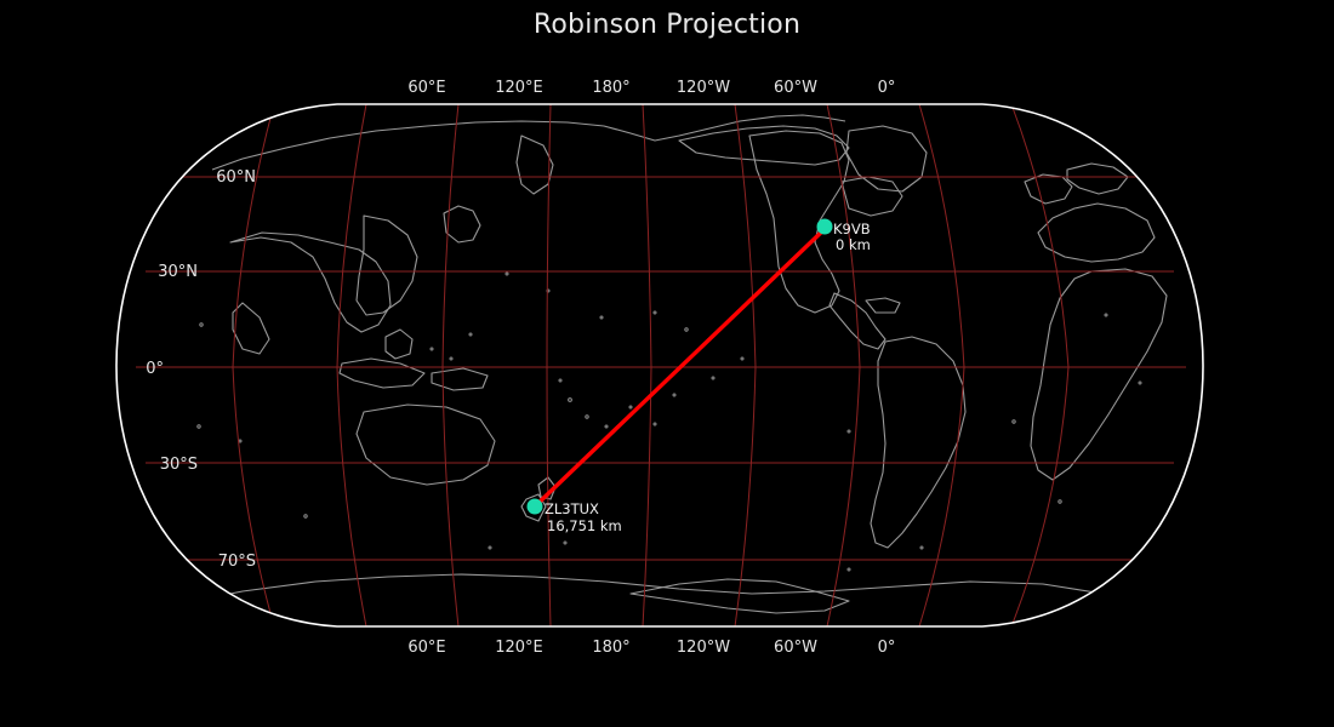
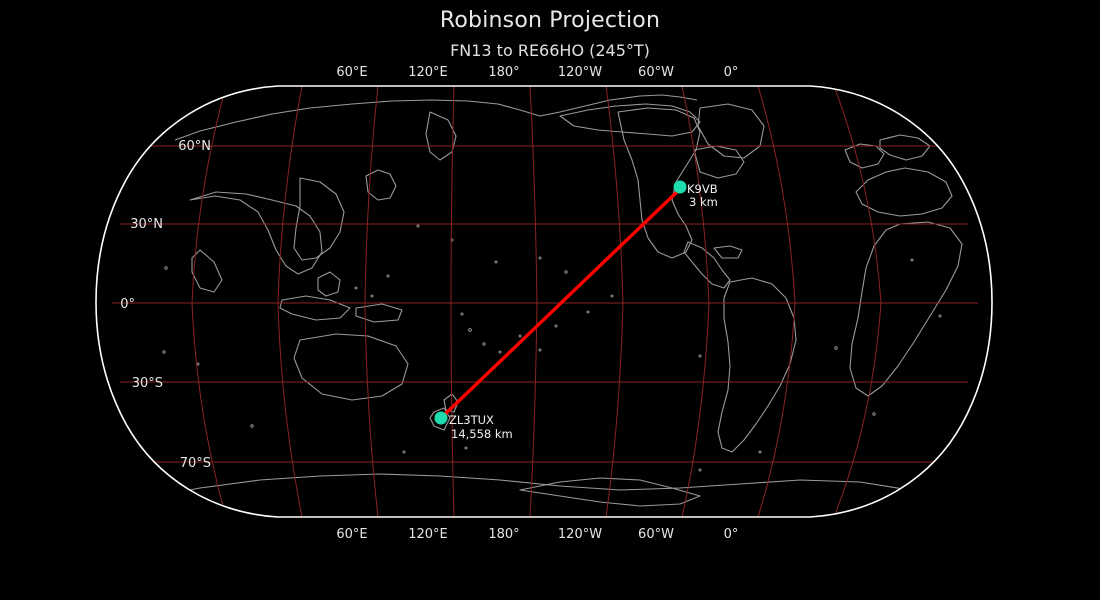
  Robinson Projection
+ FN13 to RE66HO (245°T)
  K9VB
- 0 km
+ 3 km
  ZL3TUX
- 16,751 km
+ 14,558 km
  60°E
  120°E
  180°
  120°W
  60°W
  0°
  60°E
  120°E
  180°
  120°W
  60°W
  0°
  60°N
  30°N
  0°
  30°S
  70°S
